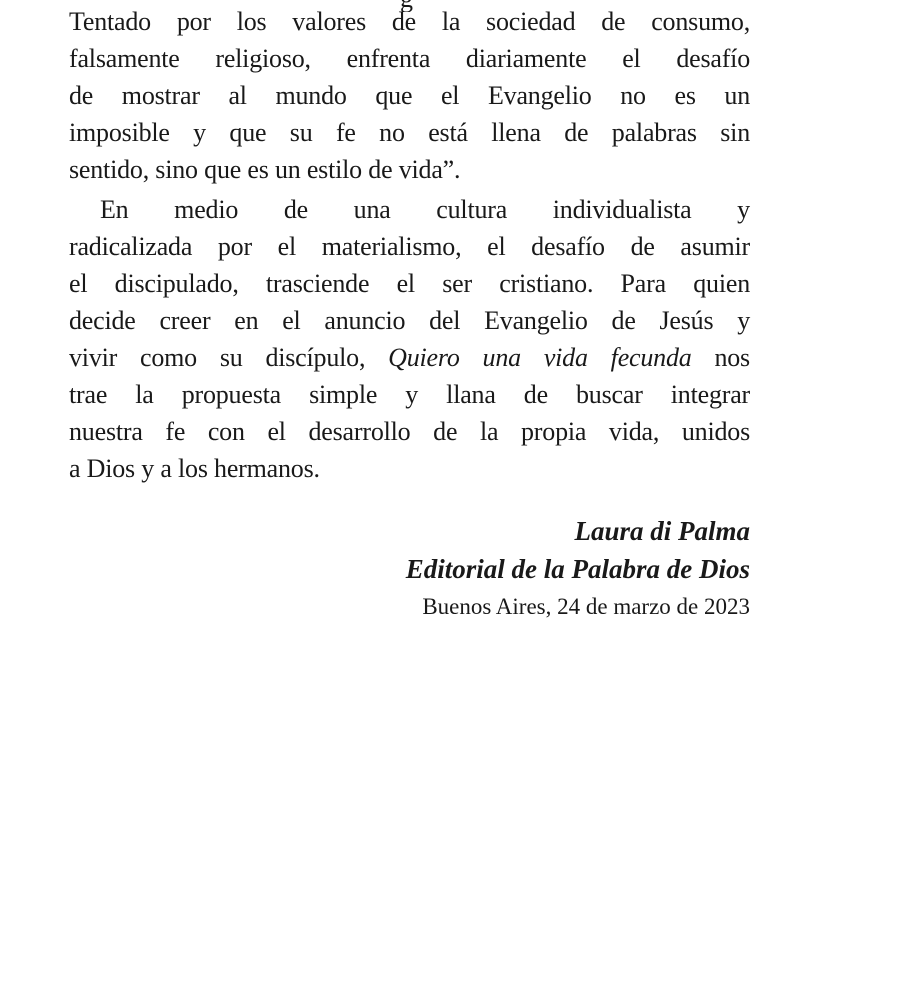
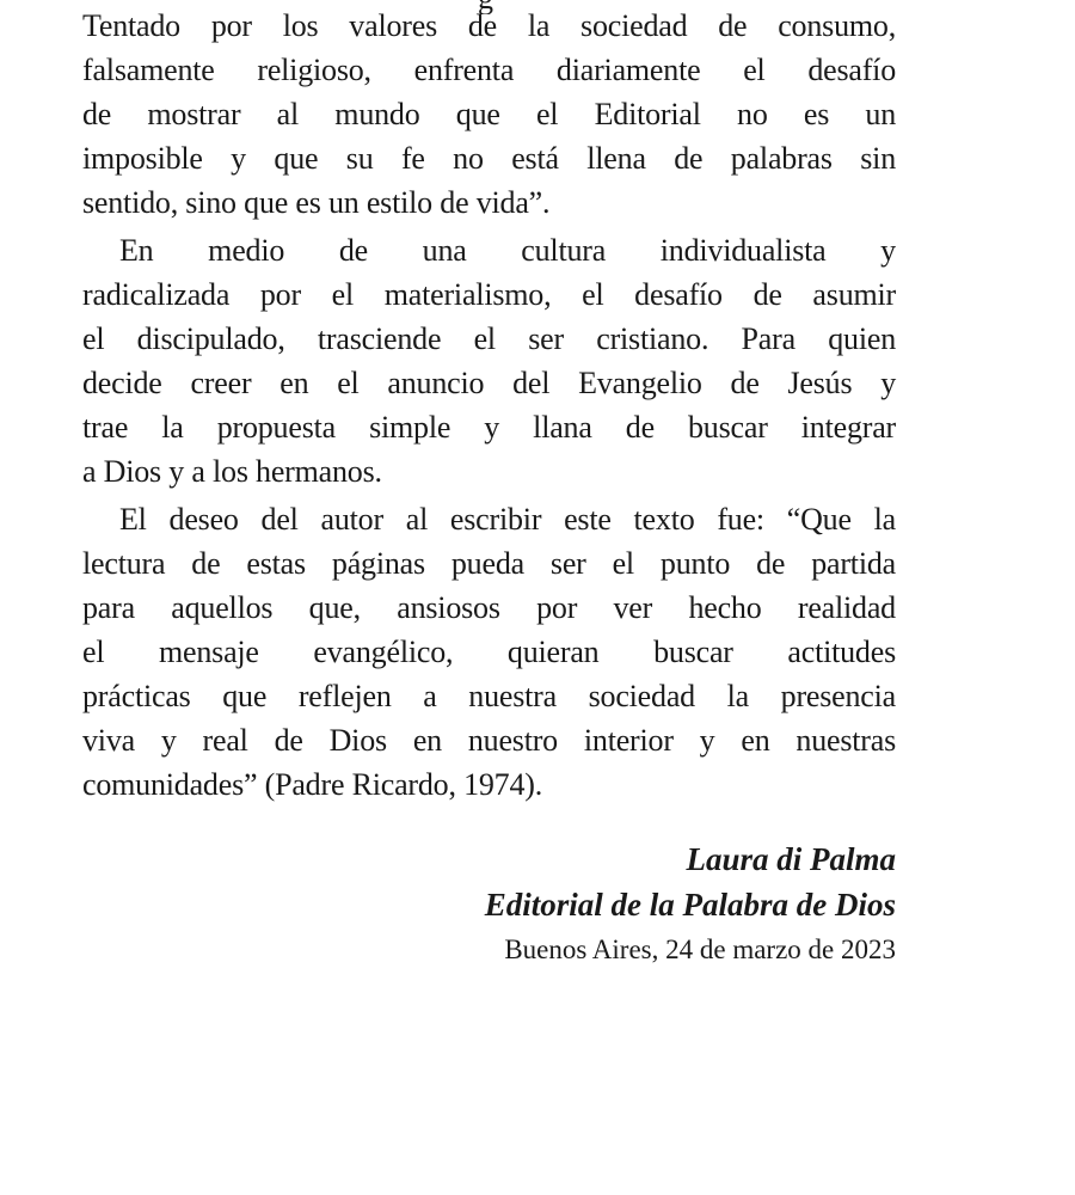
  Tentado por los valores de la sociedad de consumo,
  falsamente religioso, enfrenta diariamente el desafío
- de mostrar al mundo que el Evangelio no es un
+ de mostrar al mundo que el Editorial no es un
  imposible y que su fe no está llena de palabras sin
  sentido, sino que es un estilo de vida”.
  En medio de una cultura individualista y
  radicalizada por el materialismo, el desafío de asumir
  el discipulado, trasciende el ser cristiano. Para quien
  decide creer en el anuncio del Evangelio de Jesús y
- vivir como su discípulo, Quiero una vida fecunda nos
  trae la propuesta simple y llana de buscar integrar
- nuestra fe con el desarrollo de la propia vida, unidos
  a Dios y a los hermanos.
+ El deseo del autor al escribir este texto fue: “Que la
+ lectura de estas páginas pueda ser el punto de partida
+ para aquellos que, ansiosos por ver hecho realidad
+ el mensaje evangélico, quieran buscar actitudes
+ prácticas que reflejen a nuestra sociedad la presencia
+ viva y real de Dios en nuestro interior y en nuestras
+ comunidades” (Padre Ricardo, 1974).
  Laura di Palma
  Editorial de la Palabra de Dios
  Buenos Aires, 24 de marzo de 2023
